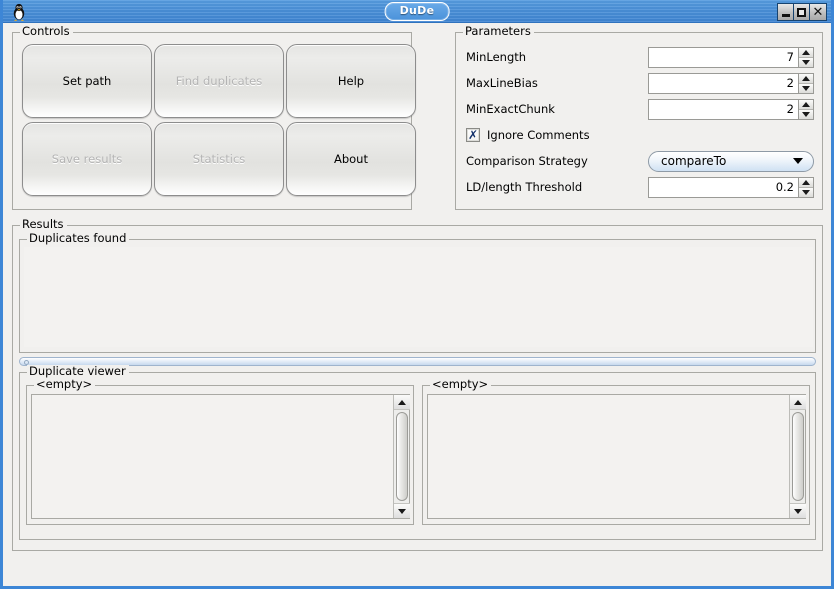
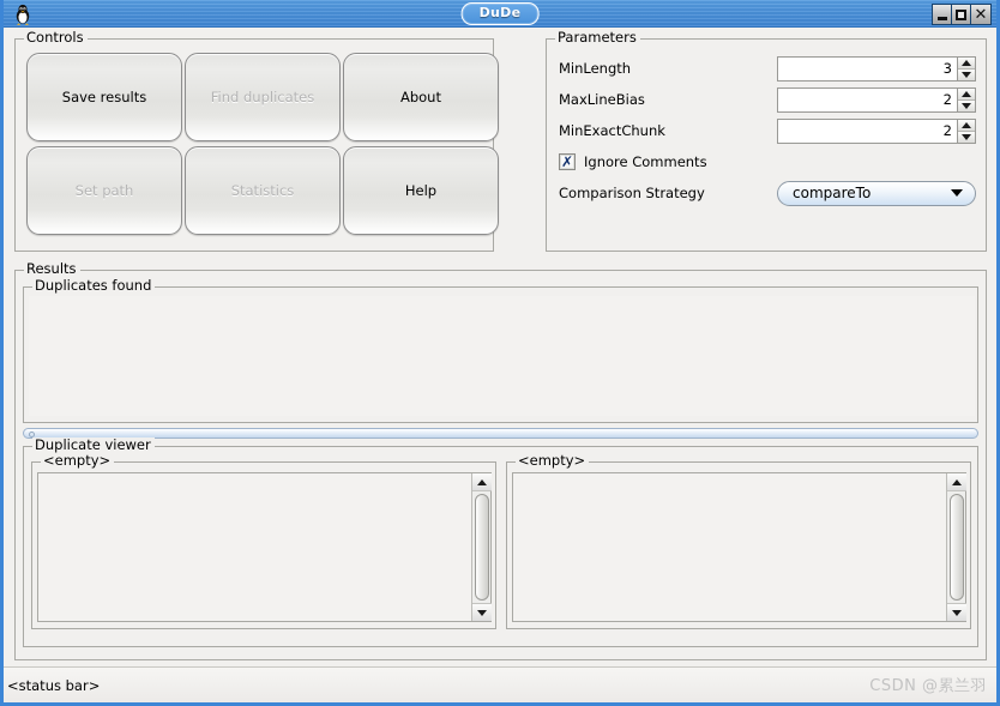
  DuDe
  ✕
  Controls
- Set path
+ Save results
  Find duplicates
- Help
+ About
- Save results
+ Set path
  Statistics
- About
+ Help
  Parameters
  MinLength
- 7
+ 3
  MaxLineBias
  2
  MinExactChunk
  2
  ✗
  Ignore Comments
  Comparison Strategy
  compareTo
- LD/length Threshold
- 0.2
  Results
  Duplicates found
  Duplicate viewer
  <empty>
  <empty>
+ <status bar>
+ CSDN @累兰羽
